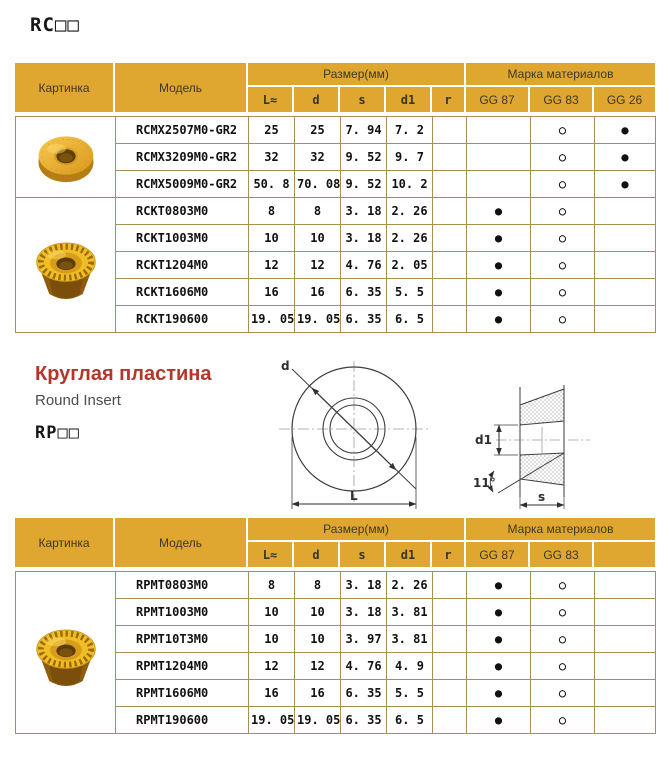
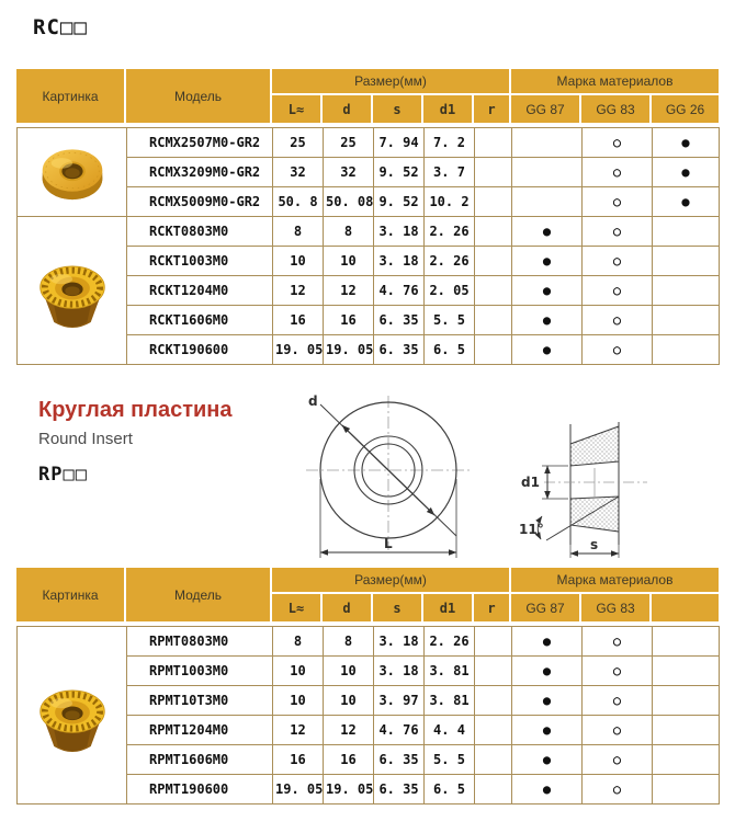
  RC□□
  Картинка	Модель	Размер(мм)	Марка материалов
  L≈	d	s	d1	r	GG 87	GG 83	GG 26
  	RCMX2507M0-GR2	25	25	7. 94	7. 2			○	●
- RCMX3209M0-GR2	32	32	9. 52	9. 7			○	●
+ RCMX3209M0-GR2	32	32	9. 52	3. 7			○	●
- RCMX5009M0-GR2	50. 8	70. 08	9. 52	10. 2			○	●
+ RCMX5009M0-GR2	50. 8	50. 08	9. 52	10. 2			○	●
  	RCKT0803M0	8	8	3. 18	2. 26		●	○
  RCKT1003M0	10	10	3. 18	2. 26		●	○
  RCKT1204M0	12	12	4. 76	2. 05		●	○
  RCKT1606M0	16	16	6. 35	5. 5		●	○
  RCKT190600	19. 05	19. 05	6. 35	6. 5		●	○
  Круглая пластина
  Round Insert
  RP□□
  d
  L
  d1
  11°
  s
  Картинка	Модель	Размер(мм)	Марка материалов
  L≈	d	s	d1	r	GG 87	GG 83
  	RPMT0803M0	8	8	3. 18	2. 26		●	○
  RPMT1003M0	10	10	3. 18	3. 81		●	○
  RPMT10T3M0	10	10	3. 97	3. 81		●	○
- RPMT1204M0	12	12	4. 76	4. 9		●	○
+ RPMT1204M0	12	12	4. 76	4. 4		●	○
  RPMT1606M0	16	16	6. 35	5. 5		●	○
  RPMT190600	19. 05	19. 05	6. 35	6. 5		●	○
